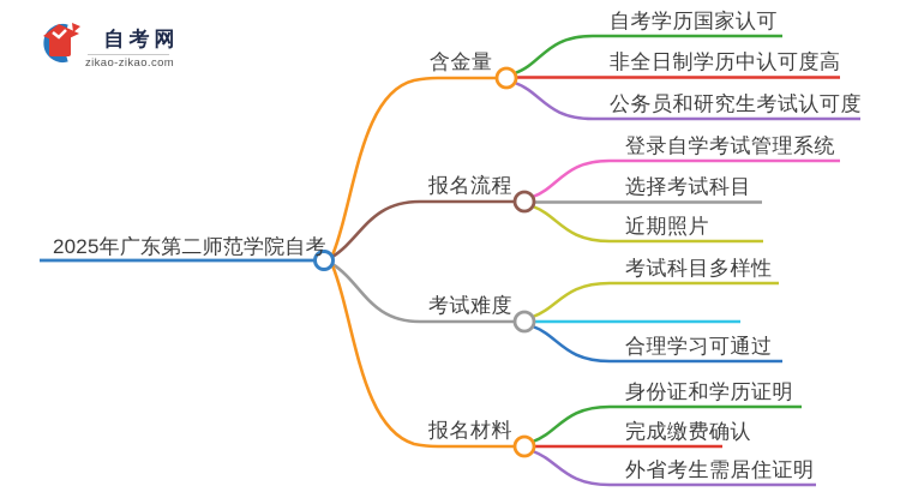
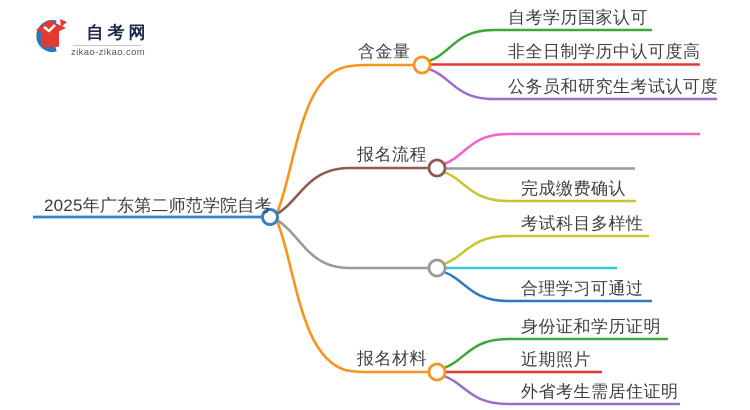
  自考网
  zikao-zikao.com
  2025年广东第二师范学院自考
  含金量
  报名流程
- 考试难度
  报名材料
  自考学历国家认可
  非全日制学历中认可度高
  公务员和研究生考试认可度
- 登录自学考试管理系统
- 选择考试科目
- 近期照片
+ 完成缴费确认
  考试科目多样性
  合理学习可通过
  身份证和学历证明
- 完成缴费确认
+ 近期照片
  外省考生需居住证明
